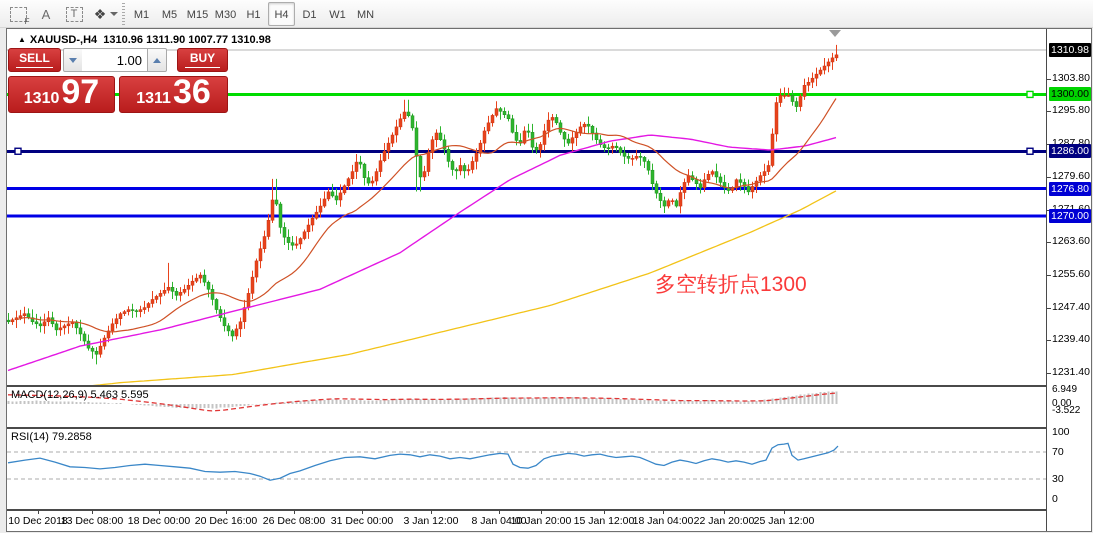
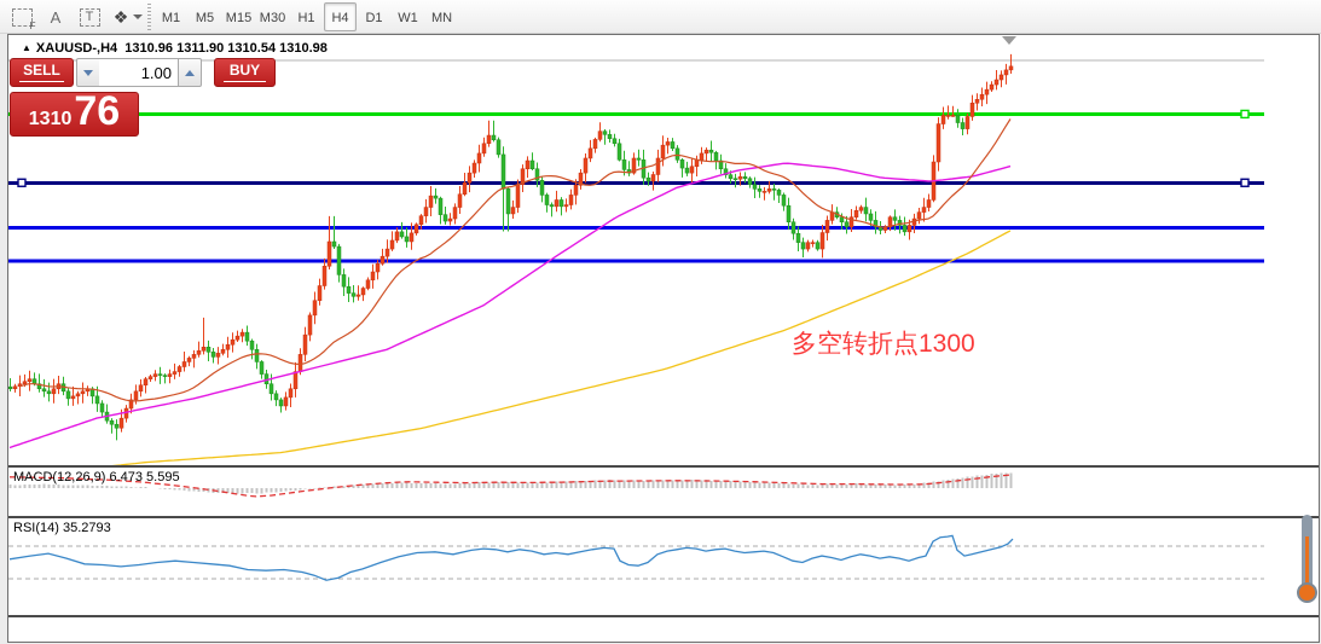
  F
  A
  T
  ❖
  M1
  M5
  M15
  M30
  H1
  H4
  D1
  W1
  MN
- ▲ XAUUSD-,H4 1310.96 1311.90 1007.77 1310.98
+ ▲ XAUUSD-,H4 1310.96 1311.90 1310.54 1310.98
  SELL
  1.00
  BUY
  1310
- 97
+ 76
- 1311
- 36
  多空转折点1300
- MACD(12,26,9) 5.463 5.595
+ MACD(12,26,9) 6.473 5.595
- RSI(14) 79.2858
+ RSI(14) 35.2793
- 10 Dec 2018
- 13 Dec 08:00
- 18 Dec 00:00
- 20 Dec 16:00
- 26 Dec 08:00
- 31 Dec 00:00
- 3 Jan 12:00
- 8 Jan 04:00
- 10 Jan 20:00
- 15 Jan 12:00
- 18 Jan 04:00
- 22 Jan 20:00
- 25 Jan 12:00
- 1303.80
- 1295.80
- 1287.80
- 1279.60
- 1263.60
- 1255.60
- 1247.40
- 1239.40
- 1231.40
- 6.949
- 0.00
- -3.522
- 100
- 70
- 30
- 0
- 1300.00
- 1286.00
- 1276.80
- 1270.00
- 1310.98
